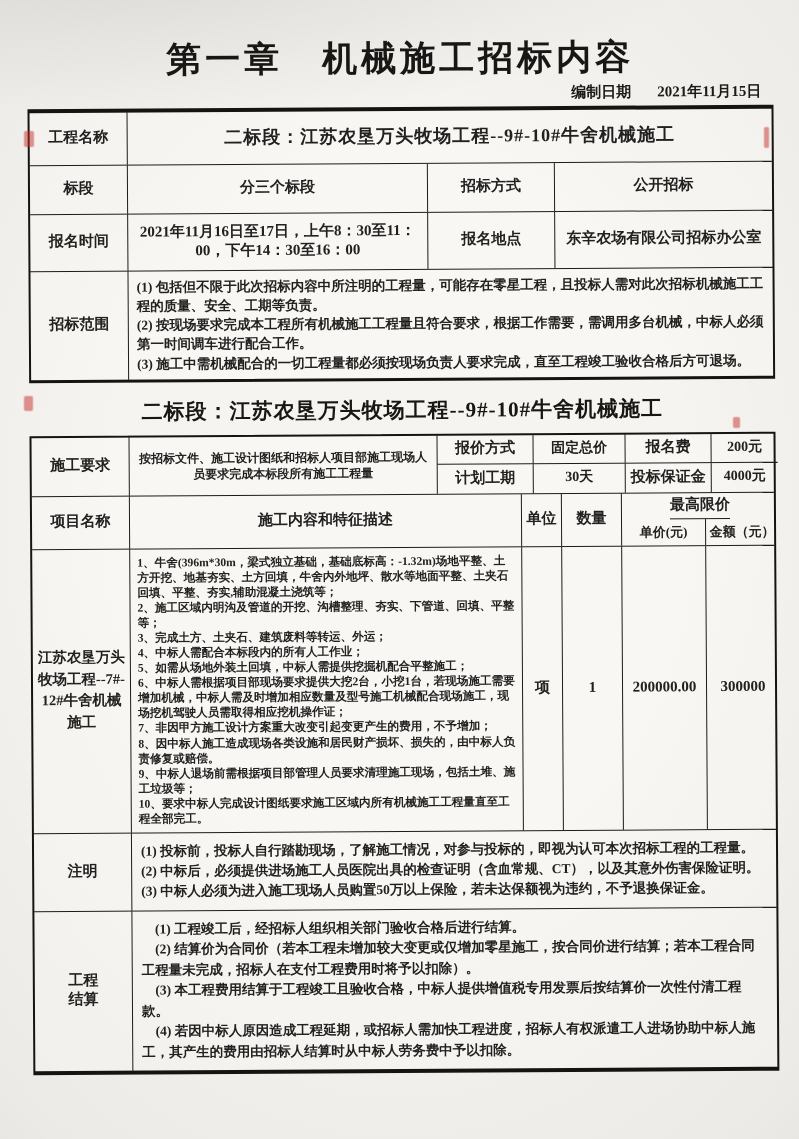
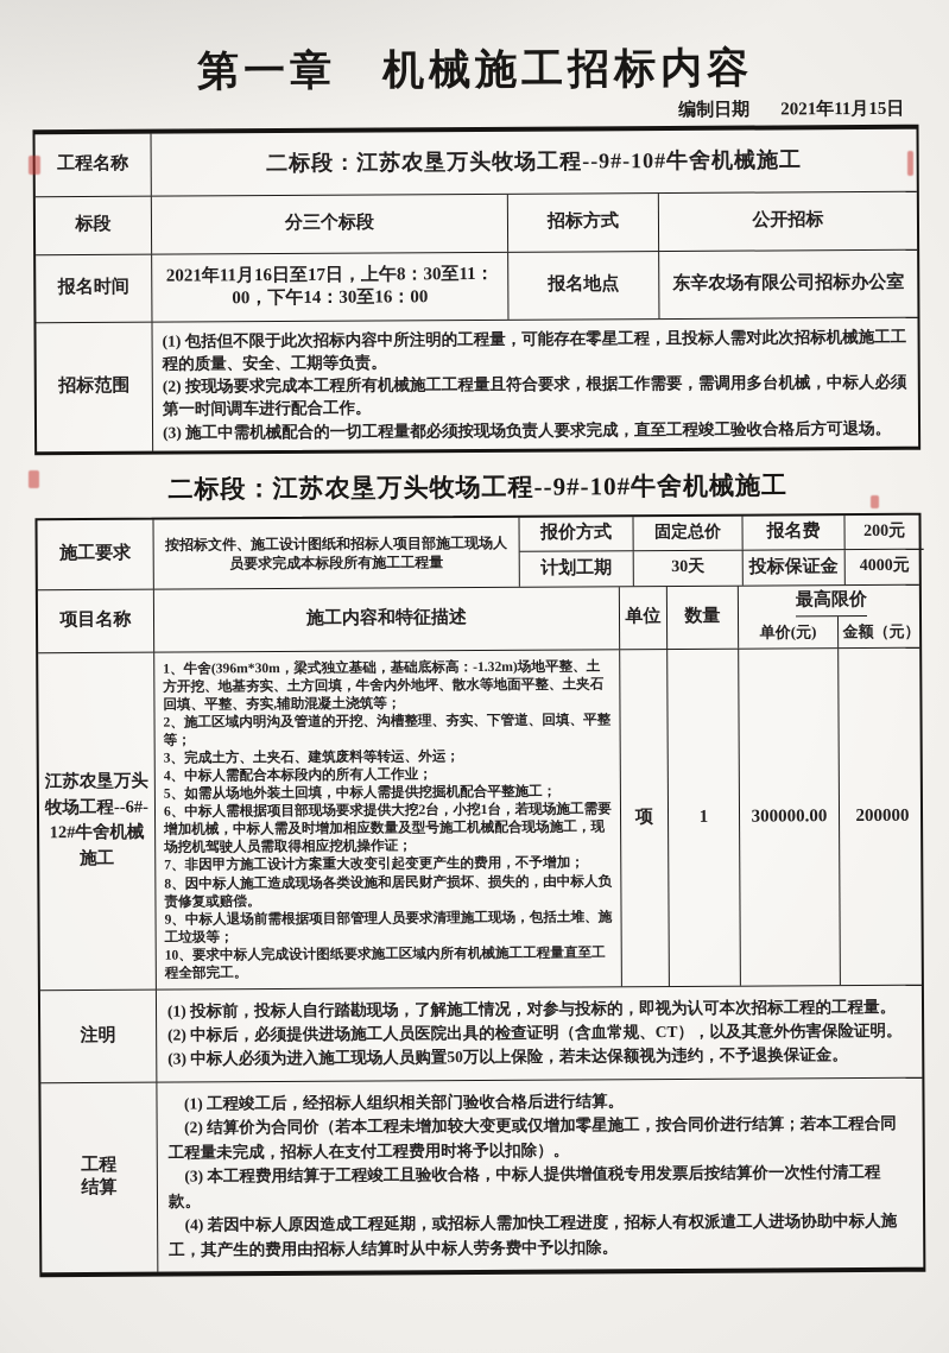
  第一章 机械施工招标内容
  编制日期 2021年11月15日
  工程名称
  二标段：江苏农垦万头牧场工程--9#-10#牛舍机械施工
  标段
  分三个标段
  招标方式
  公开招标
  报名时间
  2021年11月16日至17日，上午8：30至11：00，下午14：30至16：00
  报名地点
  东辛农场有限公司招标办公室
  招标范围
  (1) 包括但不限于此次招标内容中所注明的工程量，可能存在零星工程，且投标人需对此次招标机械施工工程的质量、安全、工期等负责。
  (2) 按现场要求完成本工程所有机械施工工程量且符合要求，根据工作需要，需调用多台机械，中标人必须第一时间调车进行配合工作。
  (3) 施工中需机械配合的一切工程量都必须按现场负责人要求完成，直至工程竣工验收合格后方可退场。
  二标段：江苏农垦万头牧场工程--9#-10#牛舍机械施工
  施工要求
  按招标文件、施工设计图纸和招标人项目部施工现场人员要求完成本标段所有施工工程量
  报价方式
  固定总价
  报名费
  200元
  计划工期
  30天
  投标保证金
  4000元
  项目名称
  施工内容和特征描述
  单位
  数量
  最高限价
  单价(元)
  金额（元）
- 江苏农垦万头牧场工程--7#-12#牛舍机械施工
+ 江苏农垦万头牧场工程--6#-12#牛舍机械施工
  1、牛舍(396m*30m，梁式独立基础，基础底标高：-1.32m)场地平整、土方开挖、地基夯实、土方回填，牛舍内外地坪、散水等地面平整、土夹石回填、平整、夯实,辅助混凝土浇筑等；
  2、施工区域内明沟及管道的开挖、沟槽整理、夯实、下管道、回填、平整等；
  3、完成土方、土夹石、建筑废料等转运、外运；
  4、中标人需配合本标段内的所有人工作业；
  5、如需从场地外装土回填，中标人需提供挖掘机配合平整施工；
  6、中标人需根据项目部现场要求提供大挖2台，小挖1台，若现场施工需要增加机械，中标人需及时增加相应数量及型号施工机械配合现场施工，现场挖机驾驶人员需取得相应挖机操作证；
  7、非因甲方施工设计方案重大改变引起变更产生的费用，不予增加；
  8、因中标人施工造成现场各类设施和居民财产损坏、损失的，由中标人负责修复或赔偿。
  9、中标人退场前需根据项目部管理人员要求清理施工现场，包括土堆、施工垃圾等；
  10、要求中标人完成设计图纸要求施工区域内所有机械施工工程量直至工程全部完工。
  项
  1
- 200000.00
+ 300000.00
- 300000
+ 200000
  注明
  (1) 投标前，投标人自行踏勘现场，了解施工情况，对参与投标的，即视为认可本次招标工程的工程量。
  (2) 中标后，必须提供进场施工人员医院出具的检查证明（含血常规、CT），以及其意外伤害保险证明。
  (3) 中标人必须为进入施工现场人员购置50万以上保险，若未达保额视为违约，不予退换保证金。
  工程结算
  (1) 工程竣工后，经招标人组织相关部门验收合格后进行结算。
  (2) 结算价为合同价（若本工程未增加较大变更或仅增加零星施工，按合同价进行结算；若本工程合同工程量未完成，招标人在支付工程费用时将予以扣除）。
  (3) 本工程费用结算于工程竣工且验收合格，中标人提供增值税专用发票后按结算价一次性付清工程款。
  (4) 若因中标人原因造成工程延期，或招标人需加快工程进度，招标人有权派遣工人进场协助中标人施工，其产生的费用由招标人结算时从中标人劳务费中予以扣除。
